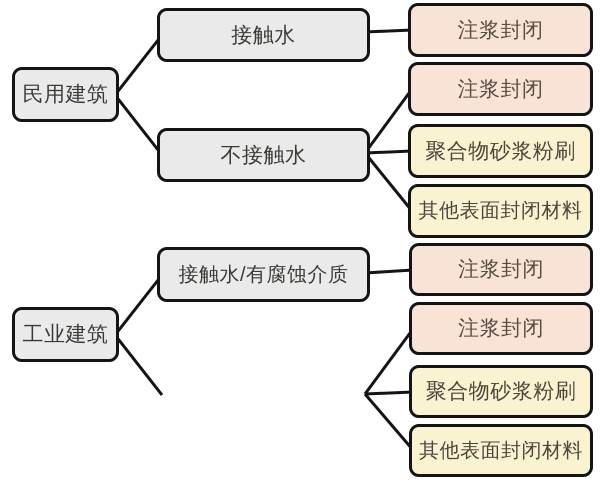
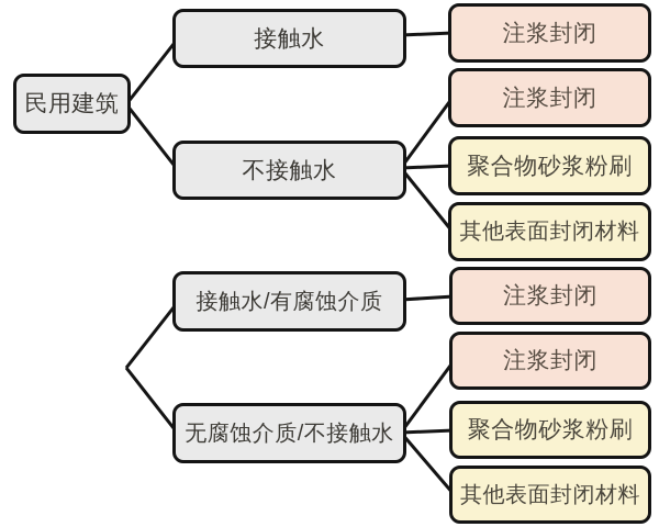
  民用建筑
  接触水
  不接触水
  注浆封闭
  注浆封闭
  聚合物砂浆粉刷
  其他表面封闭材料
- 工业建筑
  接触水/有腐蚀介质
+ 无腐蚀介质/不接触水
  注浆封闭
  注浆封闭
  聚合物砂浆粉刷
  其他表面封闭材料
